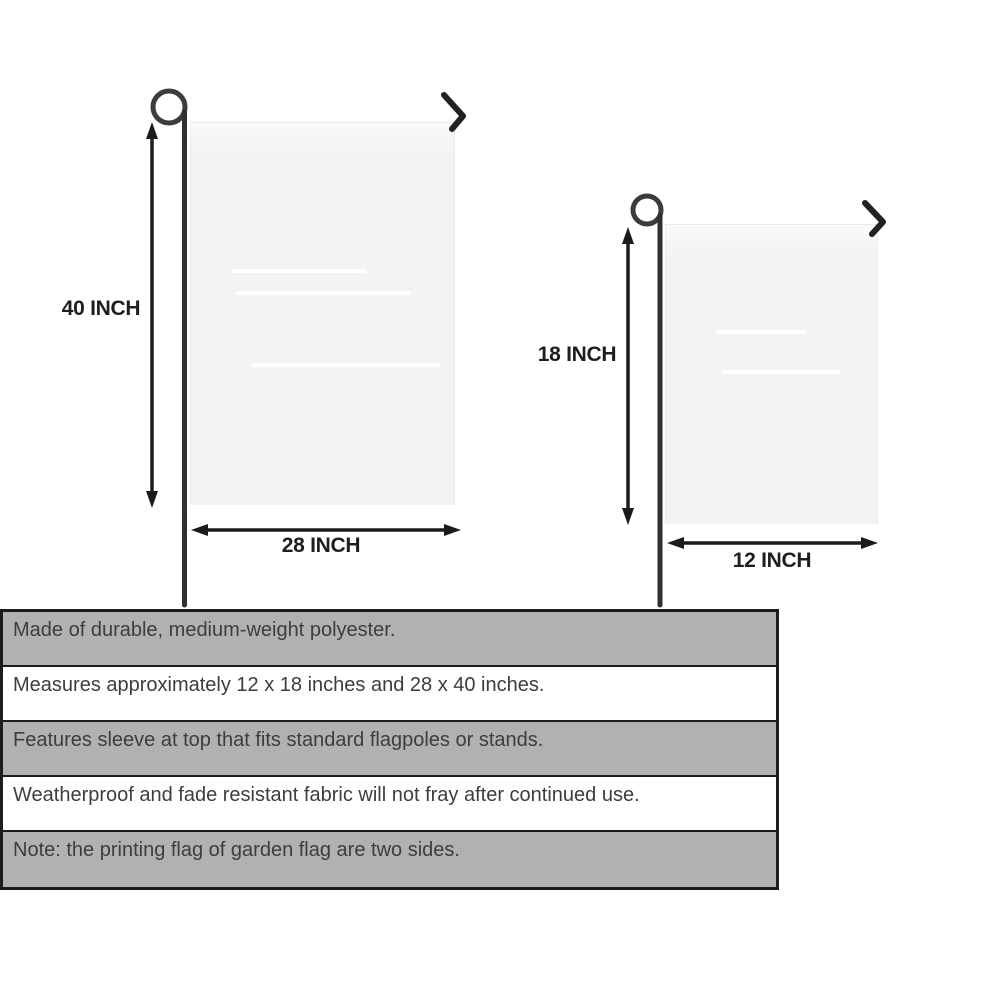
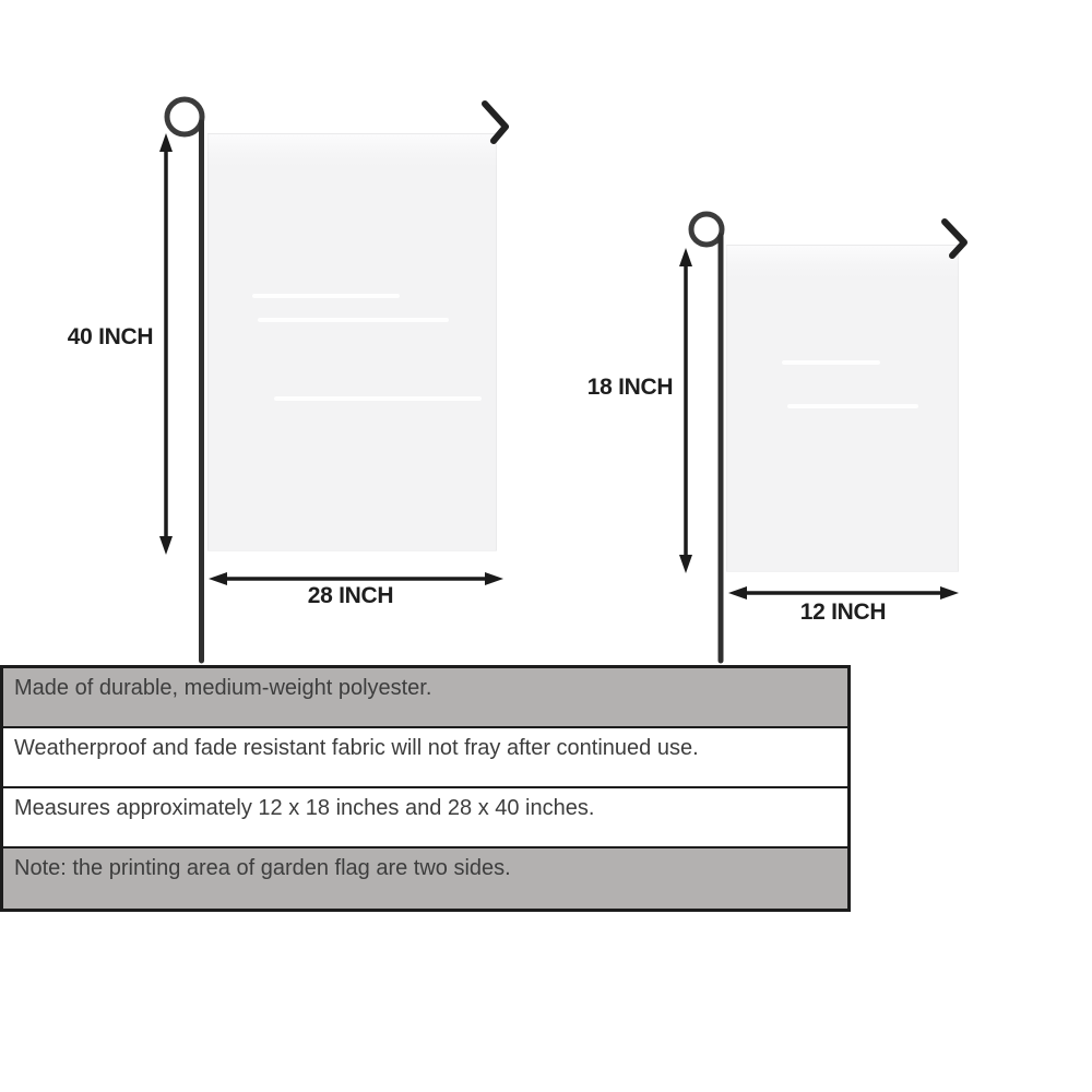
  40 INCH
  28 INCH
  18 INCH
  12 INCH
  Made of durable, medium-weight polyester.
- Measures approximately 12 x 18 inches and 28 x 40 inches.
+ Weatherproof and fade resistant fabric will not fray after continued use.
- Features sleeve at top that fits standard flagpoles or stands.
- Weatherproof and fade resistant fabric will not fray after continued use.
+ Measures approximately 12 x 18 inches and 28 x 40 inches.
- Note: the printing flag of garden flag are two sides.
+ Note: the printing area of garden flag are two sides.
